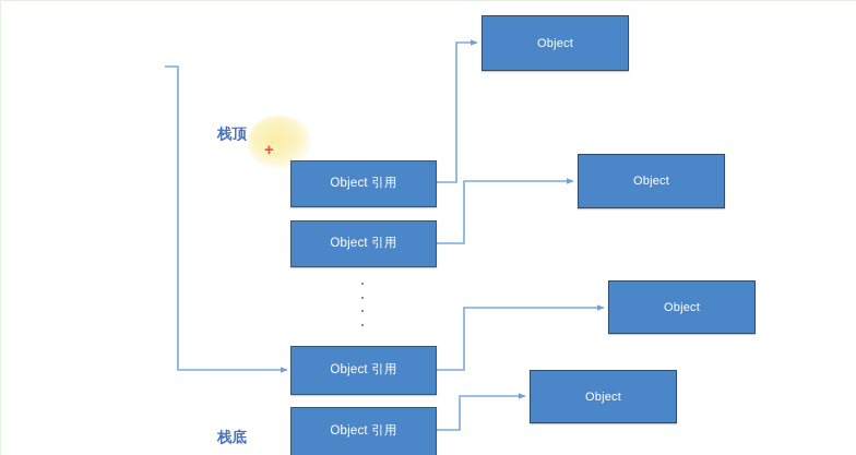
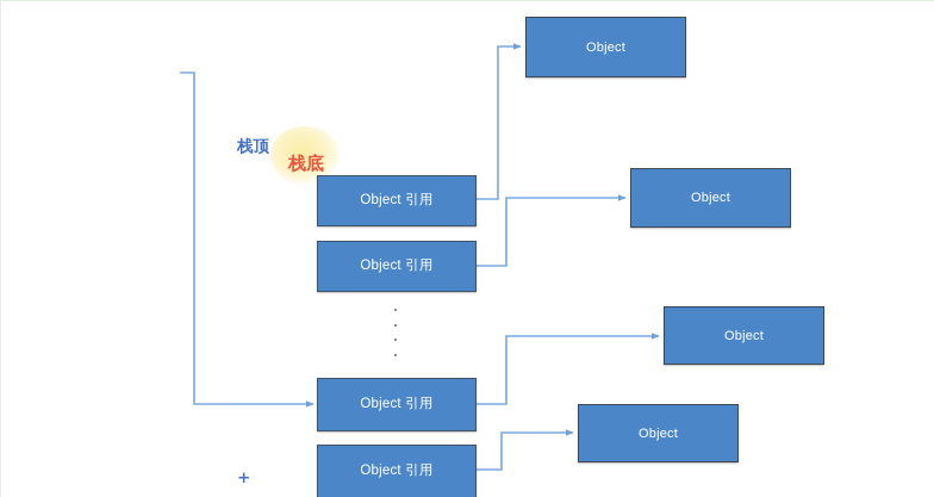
- +
+ 栈底
  栈顶
- 栈底
+ +
  Object 引用
  Object 引用
  Object 引用
  Object 引用
  Object
  Object
  Object
  Object
